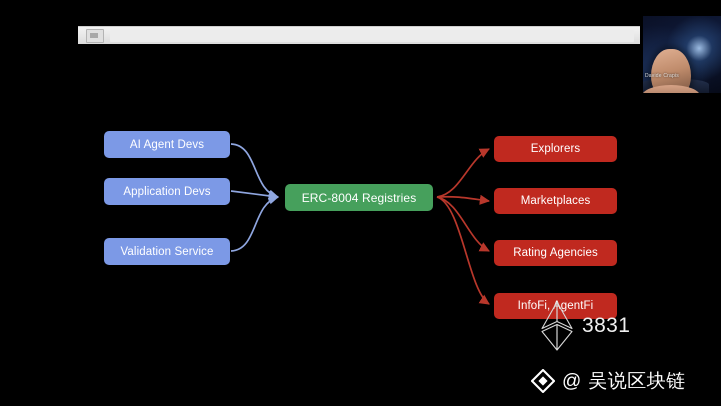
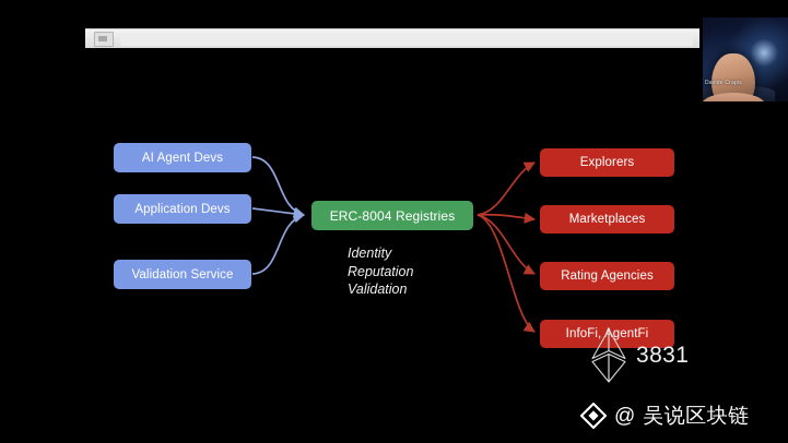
  AI Agent Devs
  Application Devs
  Validation Service
  ERC-8004 Registries
+ Identity
+ Reputation
+ Validation
  Explorers
  Marketplaces
  Rating Agencies
  InfoFi,gentFi
  3831
  @
  吴说区块链
